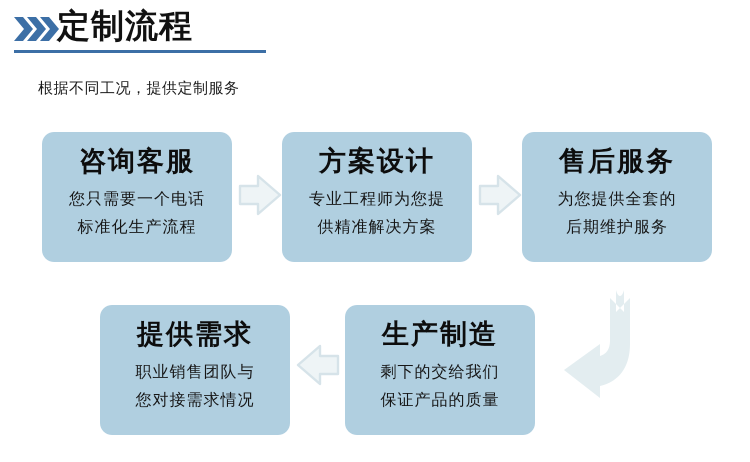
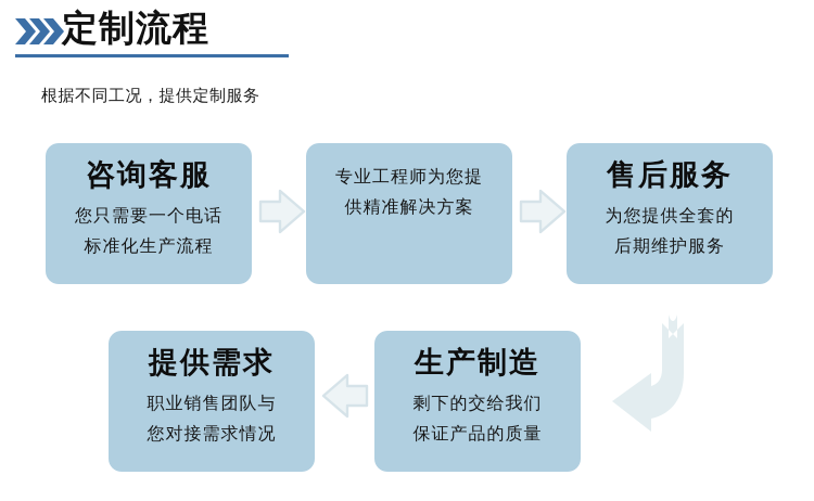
  定制流程
  根据不同工况，提供定制服务
  咨询客服
  您只需要一个电话
  标准化生产流程
- 方案设计
  专业工程师为您提
  供精准解决方案
  售后服务
  为您提供全套的
  后期维护服务
  提供需求
  职业销售团队与
  您对接需求情况
  生产制造
  剩下的交给我们
  保证产品的质量
